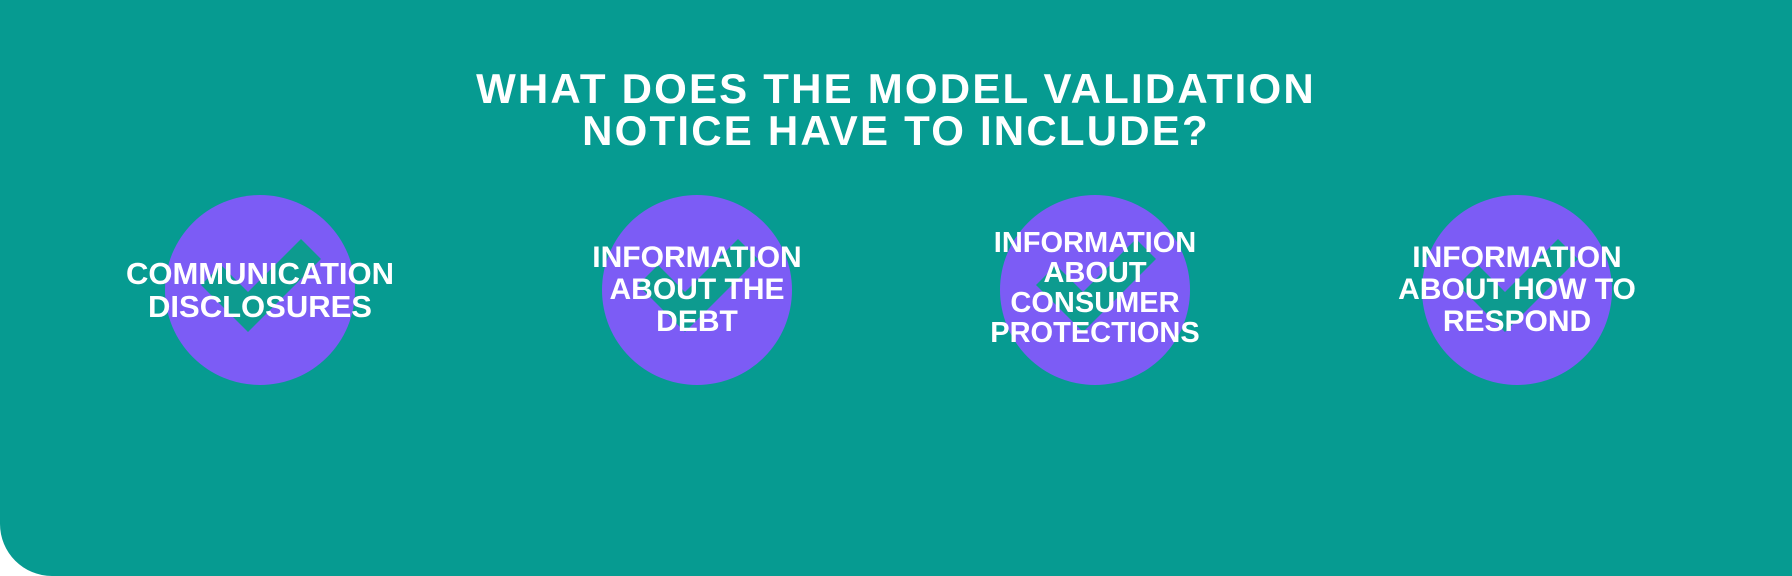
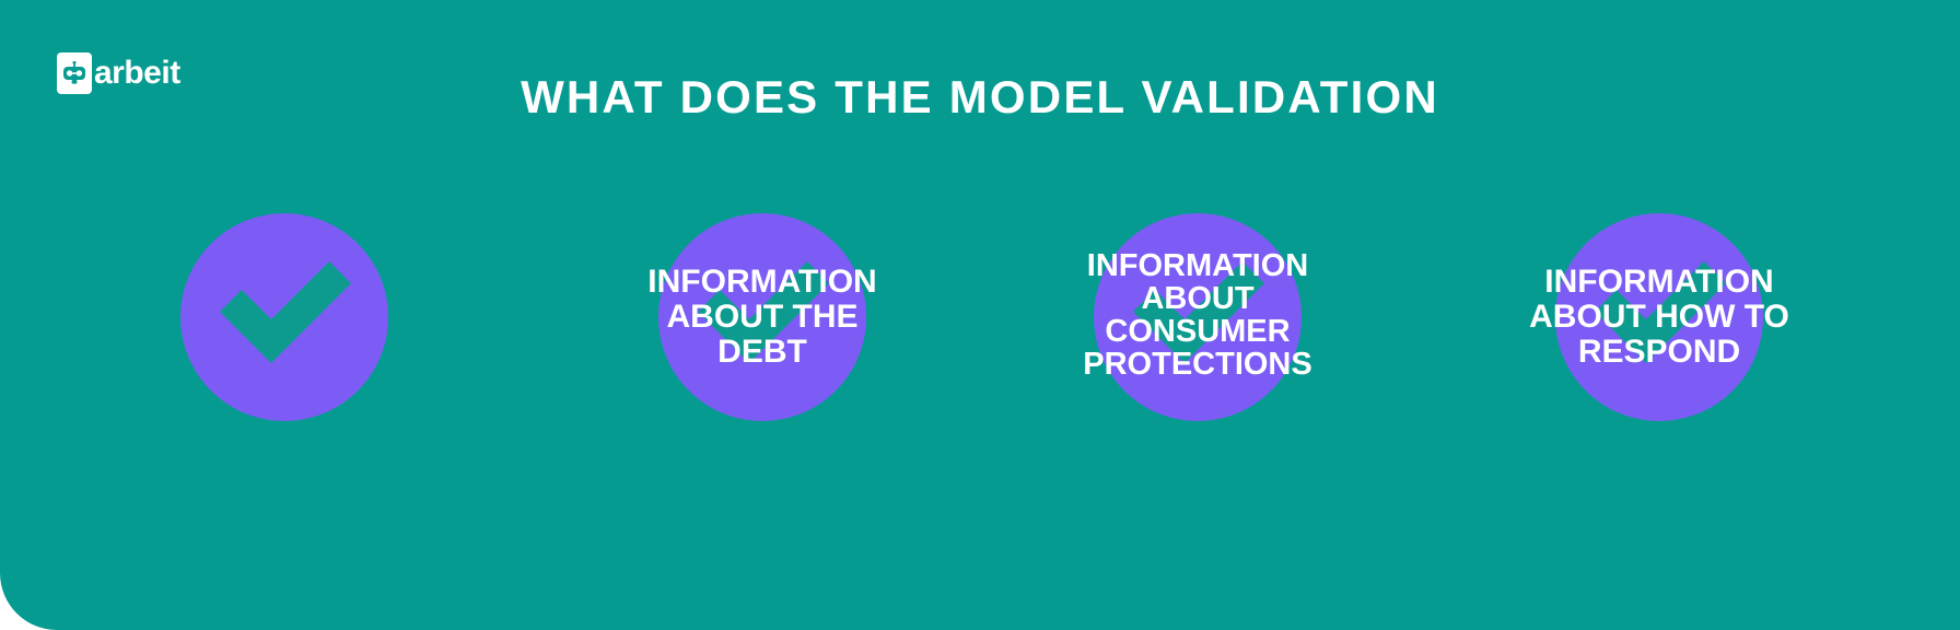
+ arbeit
  WHAT DOES THE MODEL VALIDATION
- NOTICE HAVE TO INCLUDE?
- COMMUNICATION
- DISCLOSURES
  INFORMATION
  ABOUT THE
  DEBT
  INFORMATION
  ABOUT
  CONSUMER
  PROTECTIONS
  INFORMATION
  ABOUT HOW TO
  RESPOND
